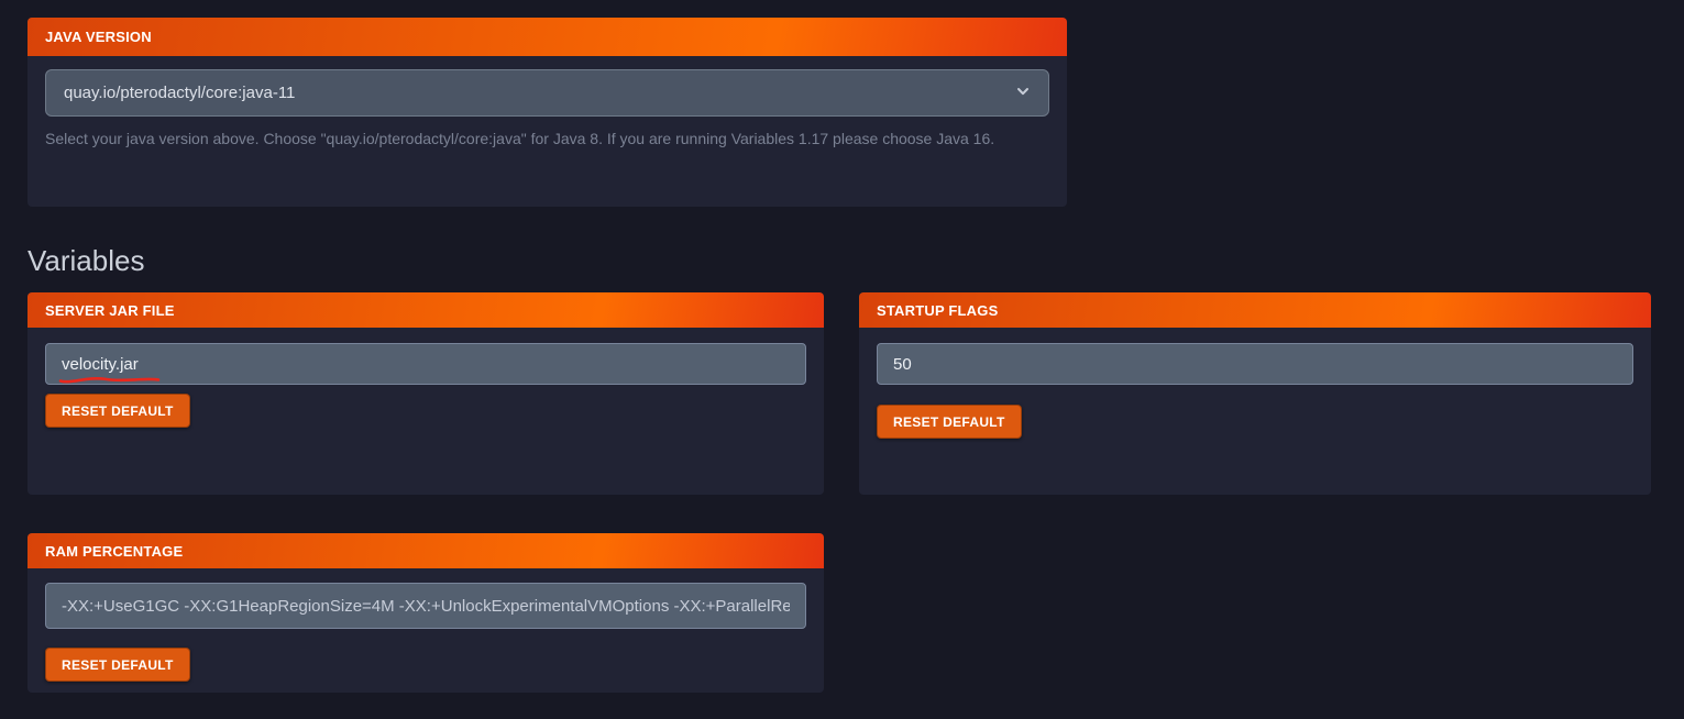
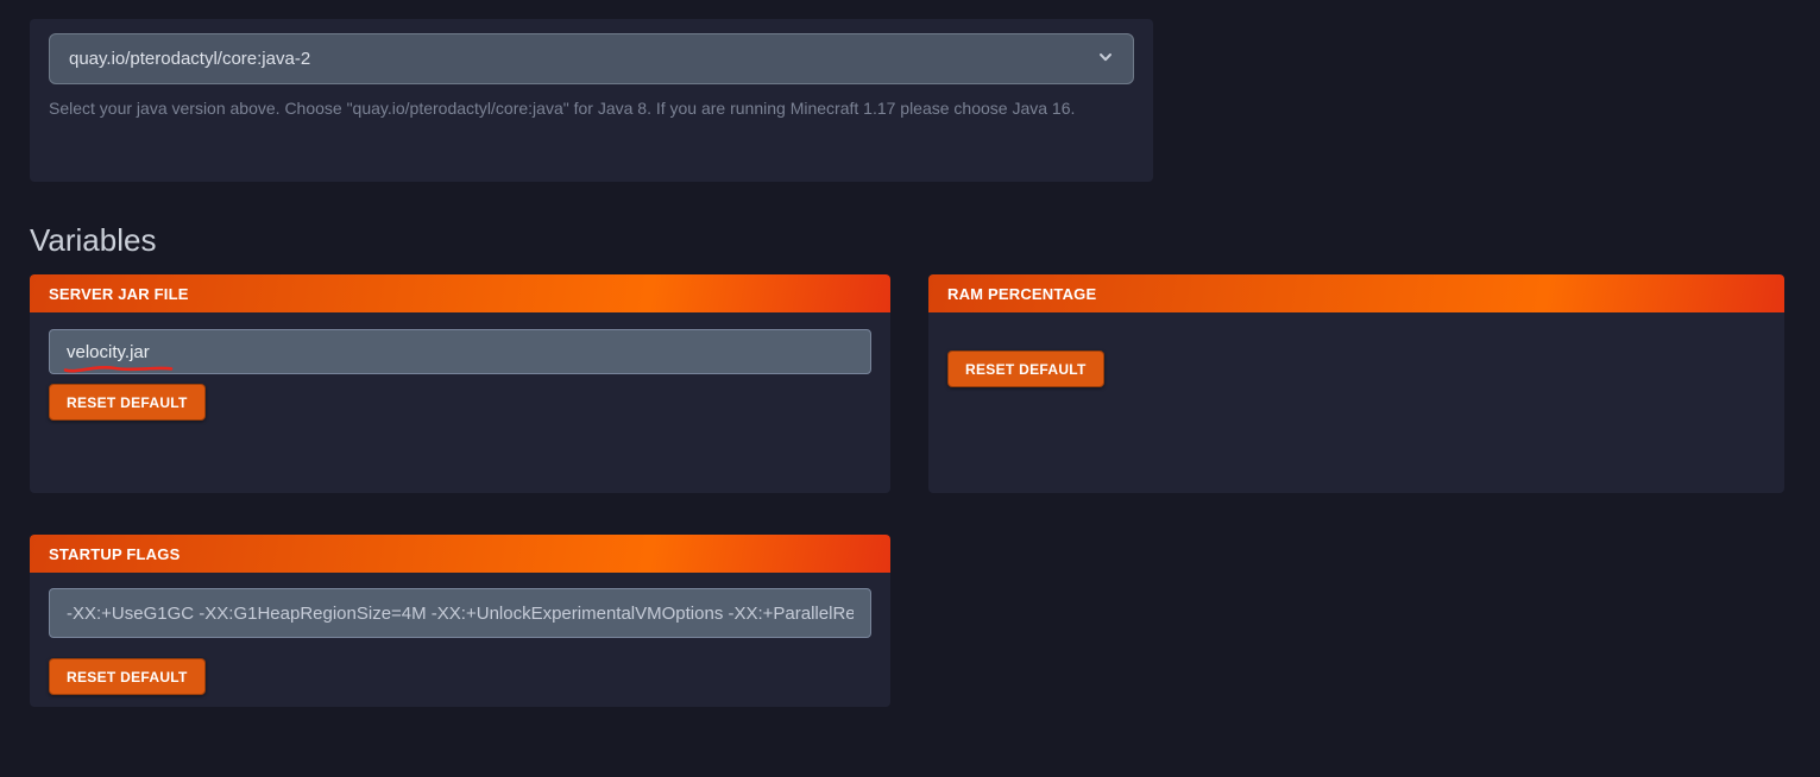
- JAVA VERSION
- quay.io/pterodactyl/core:java-11
+ quay.io/pterodactyl/core:java-2
- Select your java version above. Choose "quay.io/pterodactyl/core:java" for Java 8. If you are running Variables 1.17 please choose Java 16.
+ Select your java version above. Choose "quay.io/pterodactyl/core:java" for Java 8. If you are running Minecraft 1.17 please choose Java 16.
  Variables
  SERVER JAR FILE
  velocity.jar
  RESET DEFAULT
- RAM PERCENTAGE
+ STARTUP FLAGS
  RESET DEFAULT
- STARTUP FLAGS
+ RAM PERCENTAGE
- 50
  RESET DEFAULT
